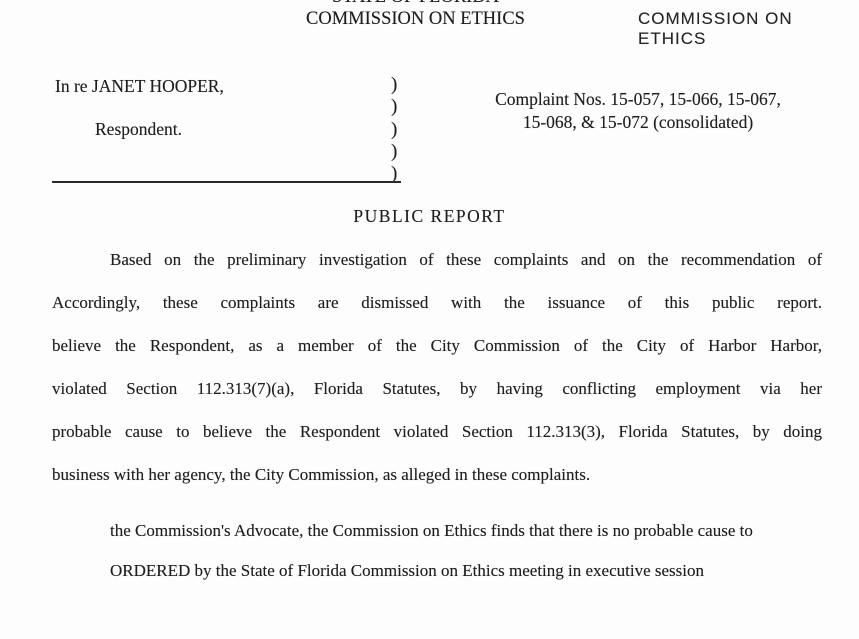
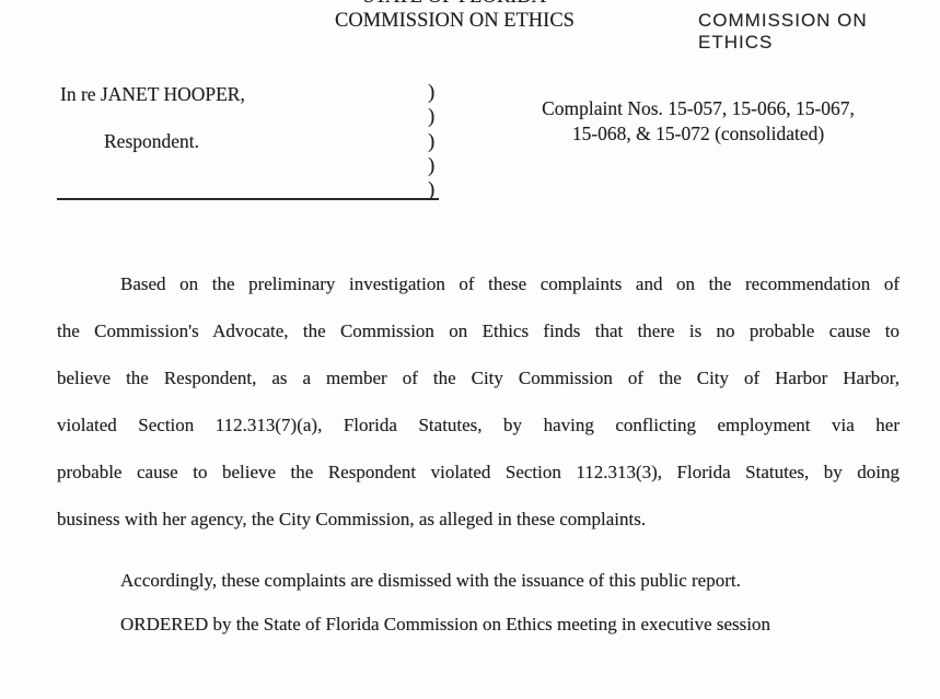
  COMMISSION ON ETHICS
  COMMISSION ON ETHICS
  In re JANET HOOPER,
  Respondent.
  )
  )
  )
  )
  )
  Complaint Nos. 15-057, 15-066, 15-067,
  15-068, & 15-072 (consolidated)
- PUBLIC REPORT
  Based on the preliminary investigation of these complaints and on the recommendation of
- Accordingly, these complaints are dismissed with the issuance of this public report.
+ the Commission's Advocate, the Commission on Ethics finds that there is no probable cause to
  believe the Respondent, as a member of the City Commission of the City of Harbor Harbor,
  violated Section 112.313(7)(a), Florida Statutes, by having conflicting employment via her
  probable cause to believe the Respondent violated Section 112.313(3), Florida Statutes, by doing
  business with her agency, the City Commission, as alleged in these complaints.
- the Commission's Advocate, the Commission on Ethics finds that there is no probable cause to
+ Accordingly, these complaints are dismissed with the issuance of this public report.
  ORDERED by the State of Florida Commission on Ethics meeting in executive session
